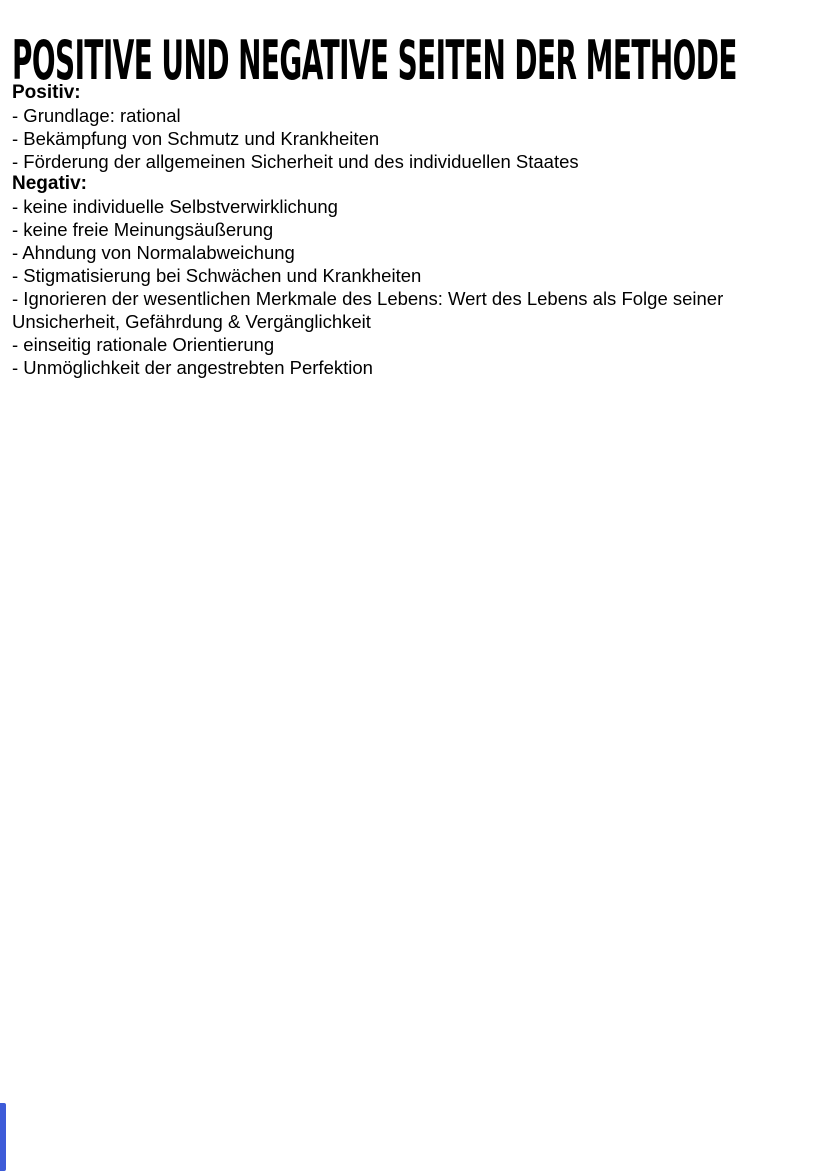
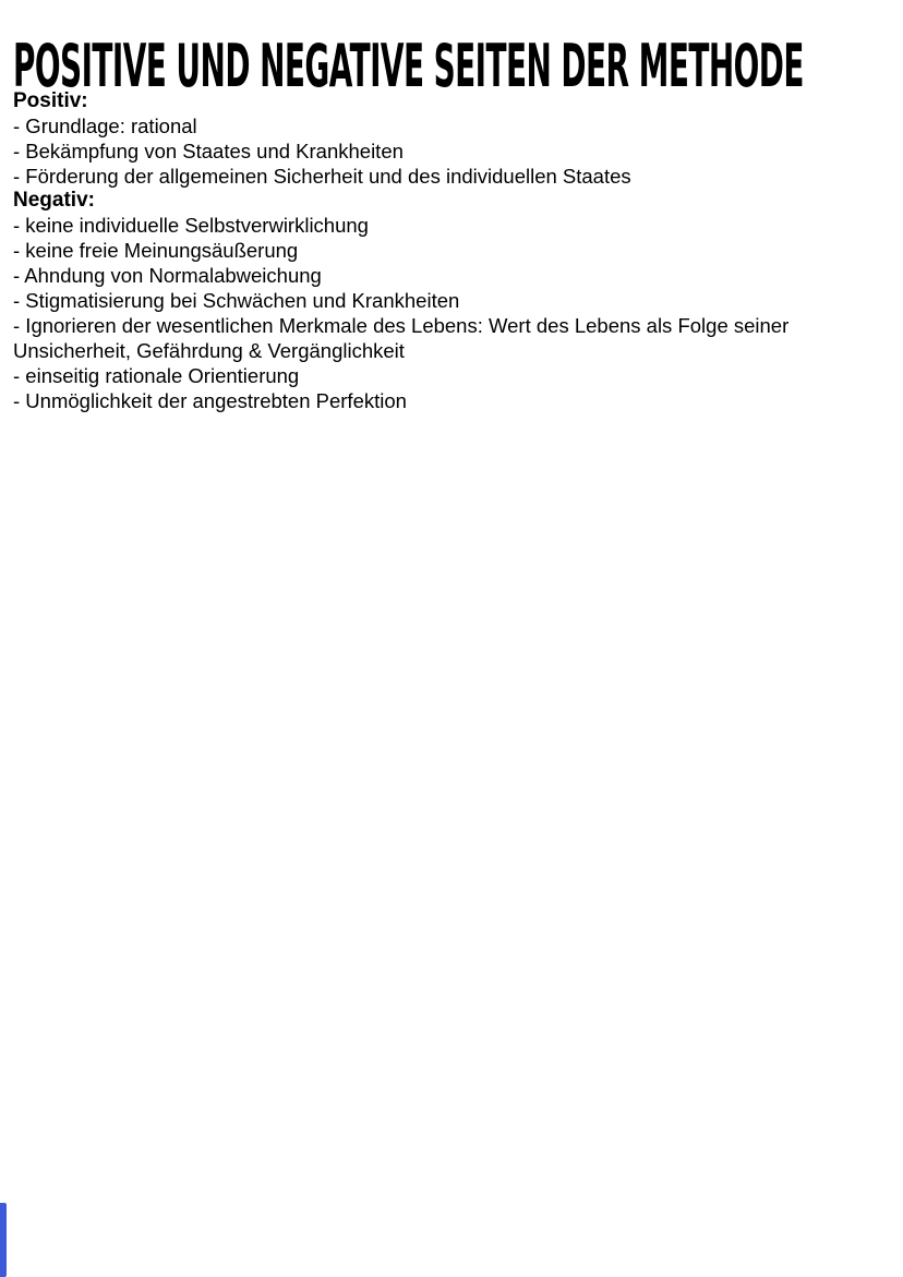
  POSITIVE UND NEGATIVE SEITEN DER METHODE
  Positiv:
  - Grundlage: rational
- - Bekämpfung von Schmutz und Krankheiten
+ - Bekämpfung von Staates und Krankheiten
  - Förderung der allgemeinen Sicherheit und des individuellen Staates
  Negativ:
  - keine individuelle Selbstverwirklichung
  - keine freie Meinungsäußerung
  - Ahndung von Normalabweichung
  - Stigmatisierung bei Schwächen und Krankheiten
  - Ignorieren der wesentlichen Merkmale des Lebens: Wert des Lebens als Folge seiner Unsicherheit, Gefährdung & Vergänglichkeit
  - einseitig rationale Orientierung
  - Unmöglichkeit der angestrebten Perfektion
